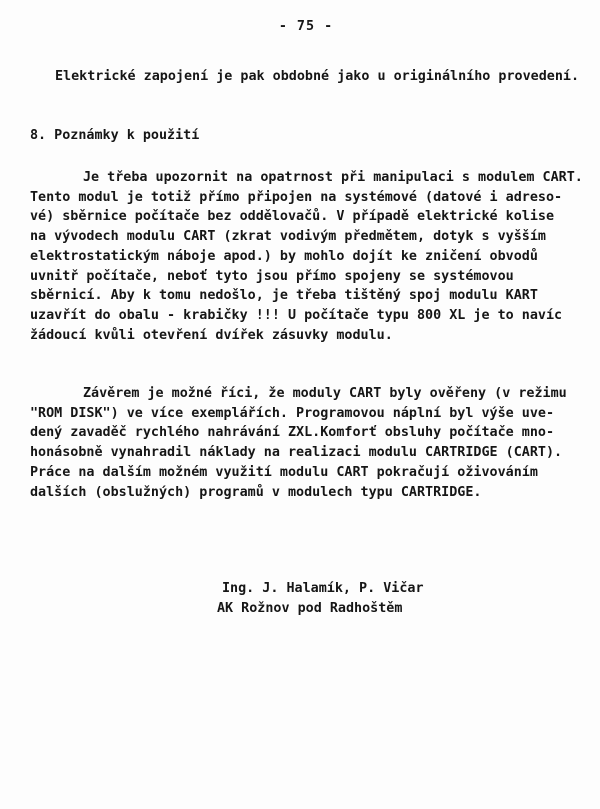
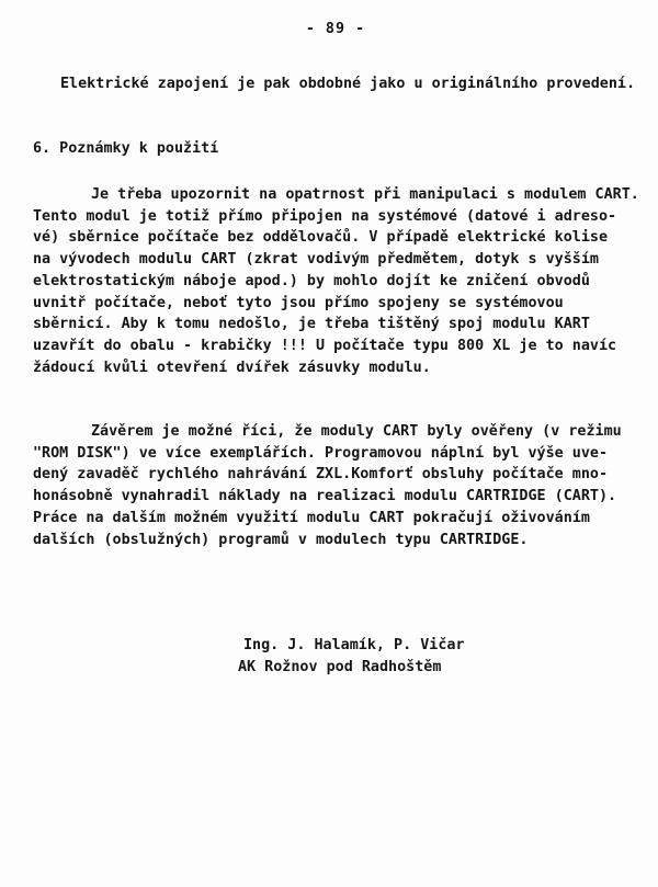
- - 75 -
+ - 89 -
  Elektrické zapojení je pak obdobné jako u originálního provedení.
- 8. Poznámky k použití
+ 6. Poznámky k použití
  Je třeba upozornit na opatrnost při manipulaci s modulem CART.
  Tento modul je totiž přímo připojen na systémové (datové i adreso-
  vé) sběrnice počítače bez oddělovačů. V případě elektrické kolise
  na vývodech modulu CART (zkrat vodivým předmětem, dotyk s vyšším
  elektrostatickým náboje apod.) by mohlo dojít ke zničení obvodů
  uvnitř počítače, neboť tyto jsou přímo spojeny se systémovou
  sběrnicí. Aby k tomu nedošlo, je třeba tištěný spoj modulu KART
  uzavřít do obalu - krabičky !!! U počítače typu 800 XL je to navíc
  žádoucí kvůli otevření dvířek zásuvky modulu.
  Závěrem je možné říci, že moduly CART byly ověřeny (v režimu
  "ROM DISK") ve více exemplářích. Programovou náplní byl výše uve-
  dený zavaděč rychlého nahrávání ZXL.Komforť obsluhy počítače mno-
  honásobně vynahradil náklady na realizaci modulu CARTRIDGE (CART).
  Práce na dalším možném využití modulu CART pokračují oživováním
  dalších (obslužných) programů v modulech typu CARTRIDGE.
  Ing. J. Halamík, P. Vičar
  AK Rožnov pod Radhoštěm
